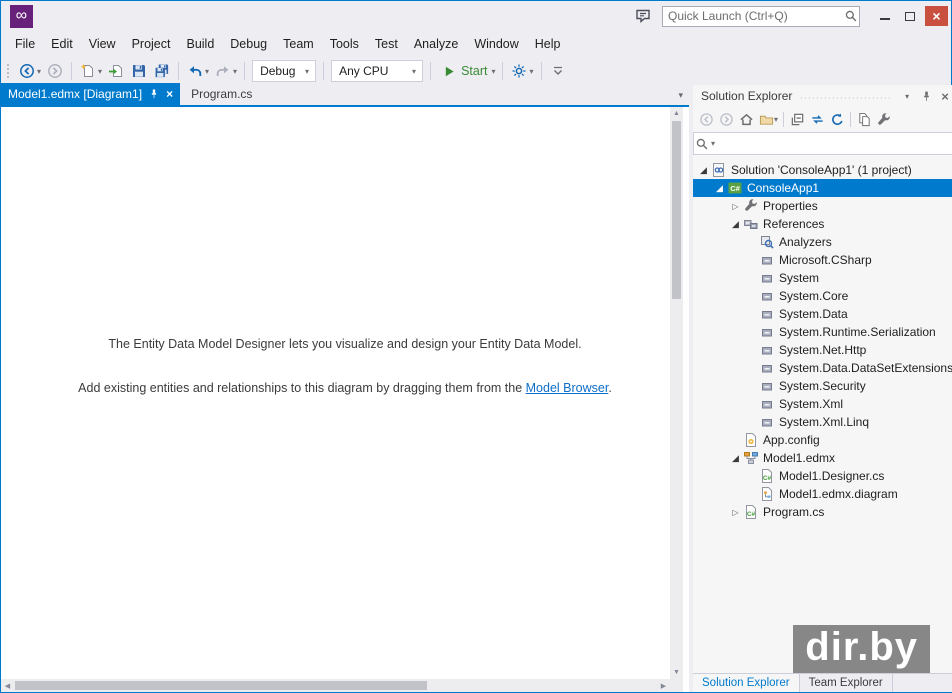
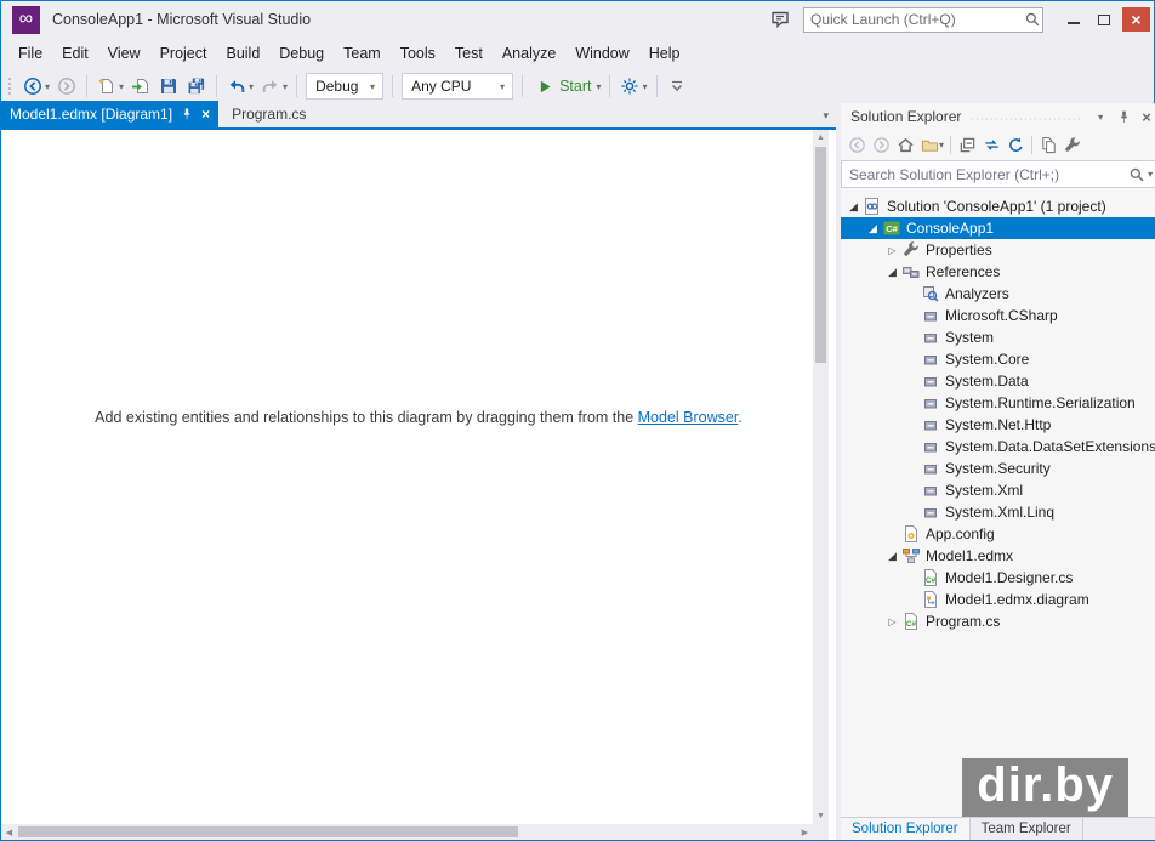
  ∞
+ ConsoleApp1 - Microsoft Visual Studio
  Quick Launch (Ctrl+Q)
  ×
  File
  Edit
  View
  Project
  Build
  Debug
  Team
  Tools
  Test
  Analyze
  Window
  Help
  ▾
  ▾
  ▾
  ▾
  Debug
  ▾
  Any CPU
  ▾
  Start
  ▾
  ▾
  Model1.edmx [Diagram1]
  ×
  Program.cs
  ▾
- The Entity Data Model Designer lets you visualize and design your Entity Data Model.
  Add existing entities and relationships to this diagram by dragging them from the Model Browser.
  Solution Explorer
  ▾
  ×
  ▾
+ Search Solution Explorer (Ctrl+;)
  ▾
  ◢
  Solution 'ConsoleApp1' (1 project)
  ◢
  C#
  ConsoleApp1
  ▷
  Properties
  ◢
  References
  Analyzers
  Microsoft.CSharp
  System
  System.Core
  System.Data
  System.Runtime.Serialization
  System.Net.Http
  System.Data.DataSetExtensions
  System.Security
  System.Xml
  System.Xml.Linq
  App.config
  ◢
  Model1.edmx
  Model1.Designer.cs
  Model1.edmx.diagram
  ▷
  Program.cs
  Solution Explorer
  Team Explorer
  dir.by
